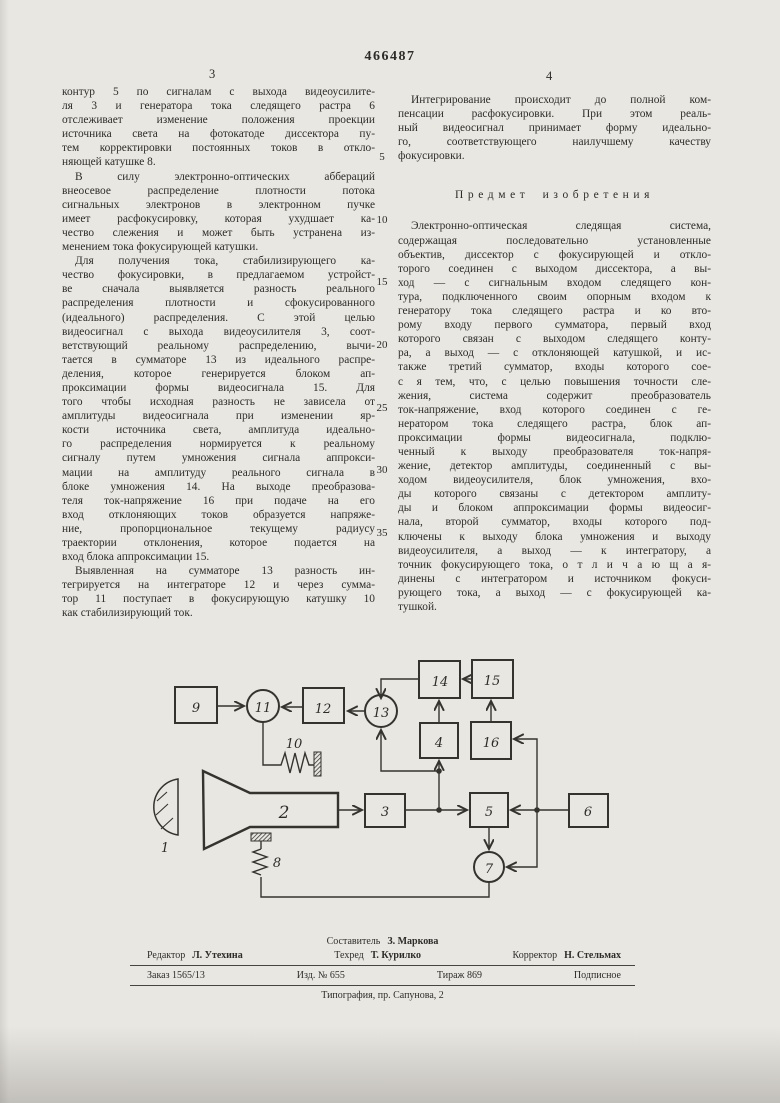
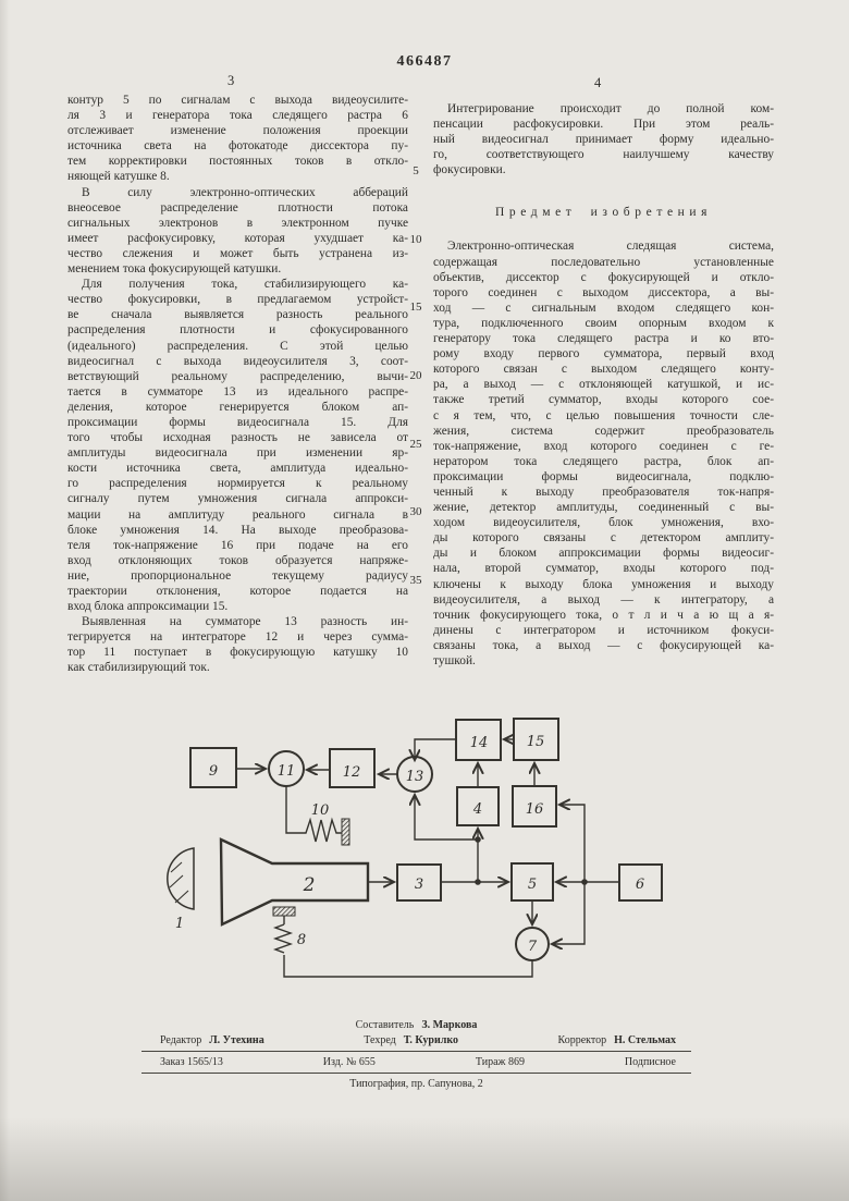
  466487
  3
  4
  контур 5 по сигналам с выхода видеоусилите-
  ля 3 и генератора тока следящего растра 6
  отслеживает изменение положения проекции
  источника света на фотокатоде диссектора пу-
  тем корректировки постоянных токов в откло-
  няющей катушке 8.
  В силу электронно-оптических аббераций
  внеосевое распределение плотности потока
  сигнальных электронов в электронном пучке
  имеет расфокусировку, которая ухудшает ка-
  чество слежения и может быть устранена из-
  менением тока фокусирующей катушки.
  Для получения тока, стабилизирующего ка-
  чество фокусировки, в предлагаемом устройст-
  ве сначала выявляется разность реального
  распределения плотности и сфокусированного
  (идеального) распределения. С этой целью
  видеосигнал с выхода видеоусилителя 3, соот-
  ветствующий реальному распределению, вычи-
  тается в сумматоре 13 из идеального распре-
  деления, которое генерируется блоком ап-
  проксимации формы видеосигнала 15. Для
  того чтобы исходная разность не зависела от
  амплитуды видеосигнала при изменении яр-
  кости источника света, амплитуда идеально-
  го распределения нормируется к реальному
  сигналу путем умножения сигнала аппрокси-
  мации на амплитуду реального сигнала в
  блоке умножения 14. На выходе преобразова-
  теля ток-напряжение 16 при подаче на его
  вход отклоняющих токов образуется напряже-
  ние, пропорциональное текущему радиусу
  траектории отклонения, которое подается на
  вход блока аппроксимации 15.
  Выявленная на сумматоре 13 разность ин-
  тегрируется на интеграторе 12 и через сумма-
  тор 11 поступает в фокусирующую катушку 10
  как стабилизирующий ток.
  5
  10
  15
  20
  25
  30
  35
  Интегрирование происходит до полной ком-
  пенсации расфокусировки. При этом реаль-
  ный видеосигнал принимает форму идеально-
  го, соответствующего наилучшему качеству
  фокусировки.
  Предмет изобретения
  Электронно-оптическая следящая система,
  содержащая последовательно установленные
  объектив, диссектор с фокусирующей и откло-
  торого соединен с выходом диссектора, а вы-
  ход — с сигнальным входом следящего кон-
  тура, подключенного своим опорным входом к
  генератору тока следящего растра и ко вто-
  рому входу первого сумматора, первый вход
  которого связан с выходом следящего конту-
  ра, а выход — с отклоняющей катушкой, и ис-
  также третий сумматор, входы которого сое-
  с я тем, что, с целью повышения точности сле-
  жения, система содержит преобразователь
  ток-напряжение, вход которого соединен с ге-
  нератором тока следящего растра, блок ап-
  проксимации формы видеосигнала, подклю-
  ченный к выходу преобразователя ток-напря-
  жение, детектор амплитуды, соединенный с вы-
  ходом видеоусилителя, блок умножения, вхо-
  ды которого связаны с детектором амплиту-
  ды и блоком аппроксимации формы видеосиг-
  нала, второй сумматор, входы которого под-
  ключены к выходу блока умножения и выходу
  видеоусилителя, а выход — к интегратору, а
  точник фокусирующего тока, о т л и ч а ю щ а я-
  динены с интегратором и источником фокуси-
- рующего тока, а выход — с фокусирующей ка-
+ связаны тока, а выход — с фокусирующей ка-
  тушкой.
  9
  11
  12
  13
  14
  15
  4
  16
  3
  5
  6
  7
  2
  10
  8
  1
  Составитель З. Маркова
  Редактор Л. Утехина
  Техред Т. Курилко
  Корректор Н. Стельмах
  Заказ 1565/13
  Изд. № 655
  Тираж 869
  Подписное
  Типография, пр. Сапунова, 2
